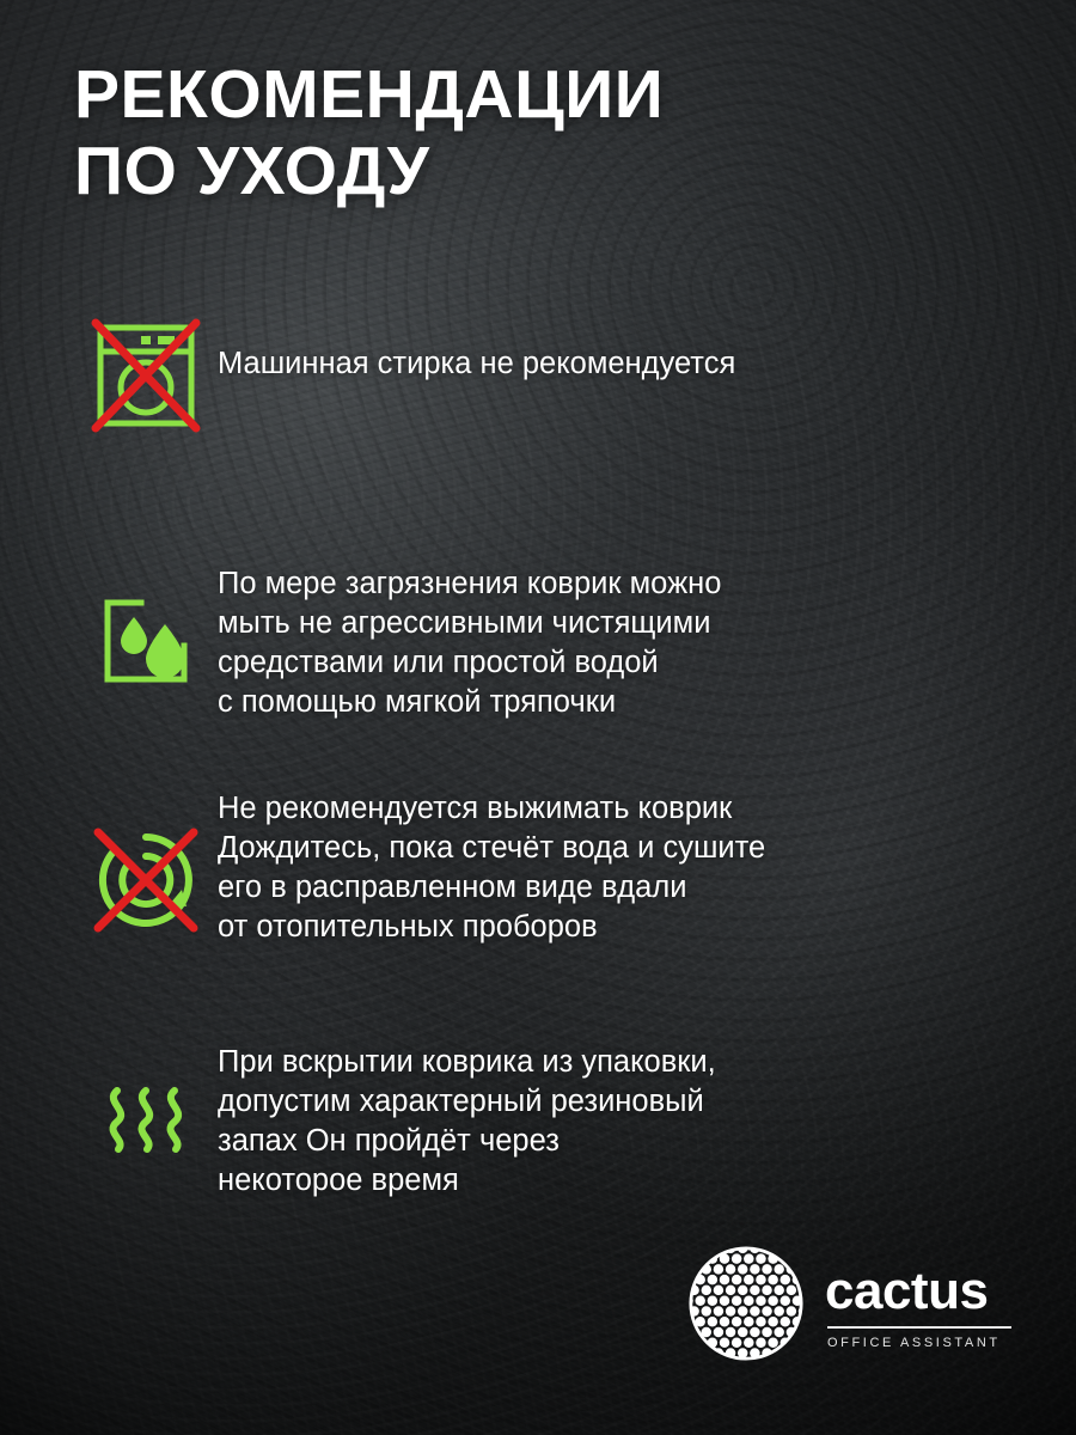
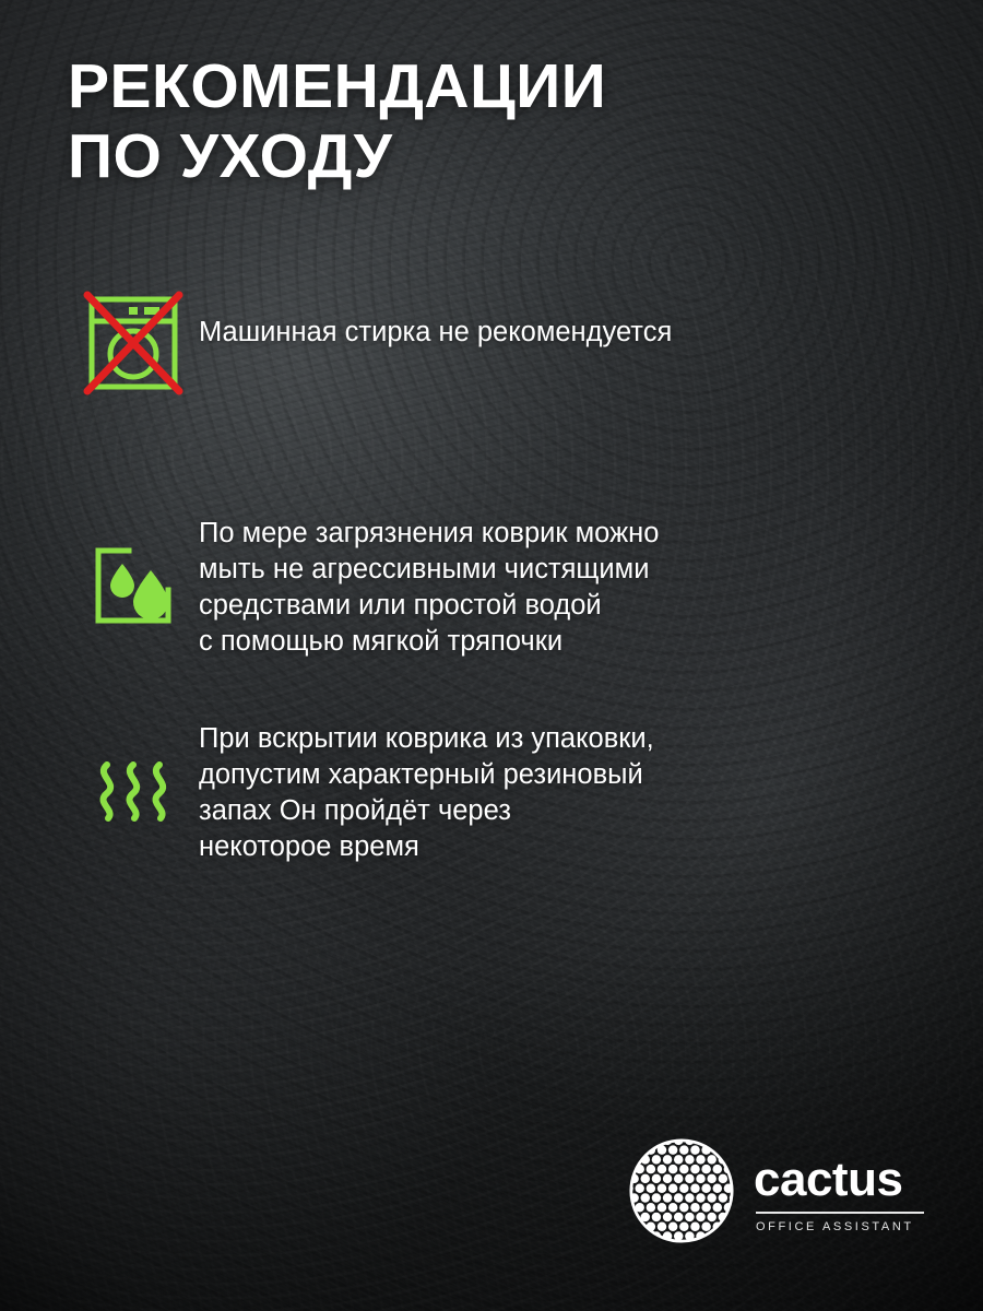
  РЕКОМЕНДАЦИИ
  ПО УХОДУ
  Машинная стирка не рекомендуется
  По мере загрязнения коврик можно
  мыть не агрессивными чистящими
  средствами или простой водой
  с помощью мягкой тряпочки
- Не рекомендуется выжимать коврик
- Дождитесь, пока стечёт вода и сушите
- его в расправленном виде вдали
- от отопительных проборов
  При вскрытии коврика из упаковки,
  допустим характерный резиновый
  запах Он пройдёт через
  некоторое время
  cactus
  OFFICE ASSISTANT
